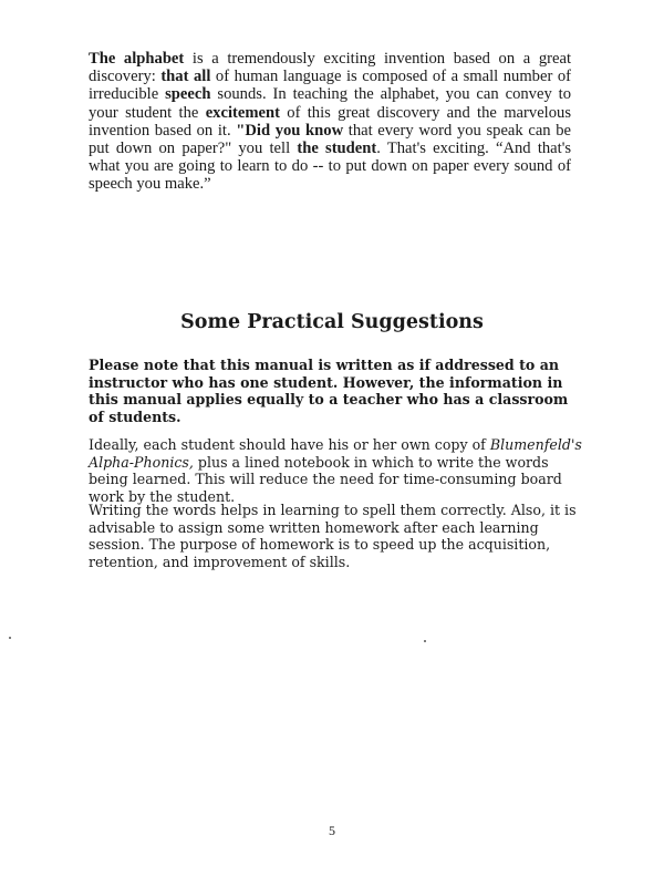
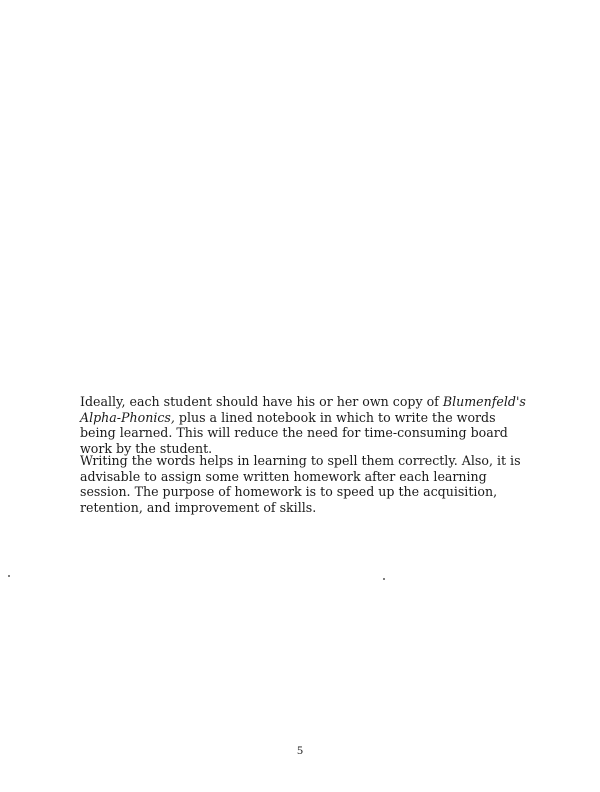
- The alphabet is a tremendously exciting invention based on a great discovery: that all of human language is composed of a small number of irreducible speech sounds. In teaching the alphabet, you can convey to your student the excitement of this great discovery and the marvelous invention based on it. "Did you know that every word you speak can be put down on paper?" you tell the student. That's exciting. “And that's what you are going to learn to do -- to put down on paper every sound of speech you make.”
- Some Practical Suggestions
- Please note that this manual is written as if addressed to an instructor who has one student. However, the information in this manual applies equally to a teacher who has a classroom of students.
  Ideally, each student should have his or her own copy of Blumenfeld's Alpha-Phonics, plus a lined notebook in which to write the words being learned. This will reduce the need for time-consuming board work by the student.
  Writing the words helps in learning to spell them correctly. Also, it is advisable to assign some written homework after each learning session. The purpose of homework is to speed up the acquisition, retention, and improvement of skills.
  5
